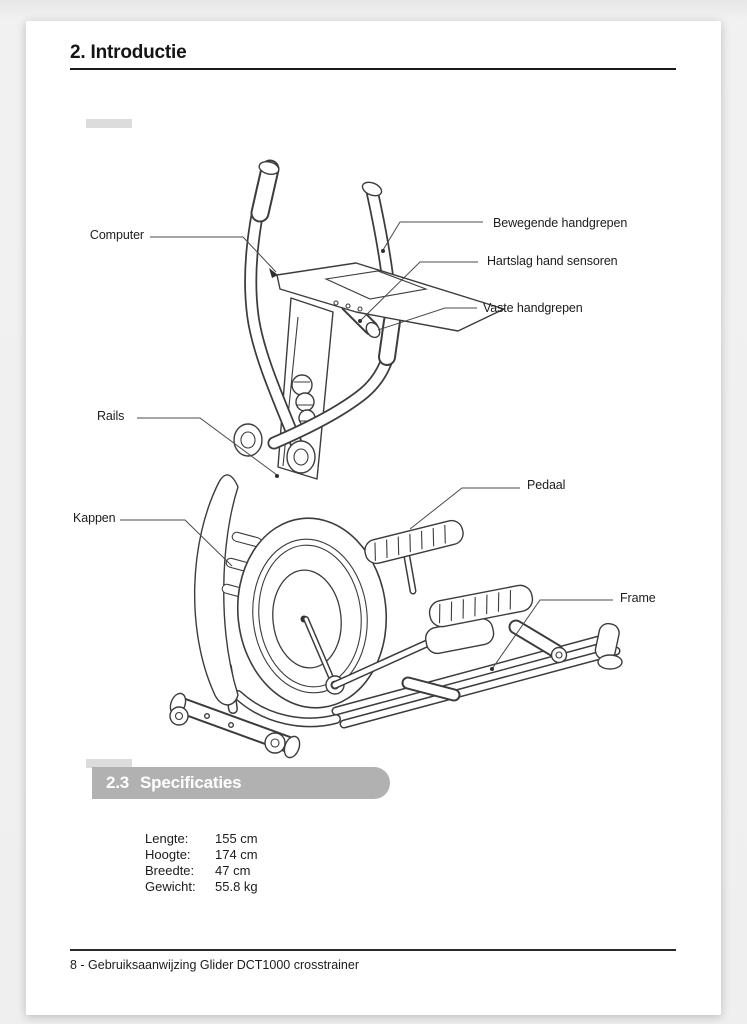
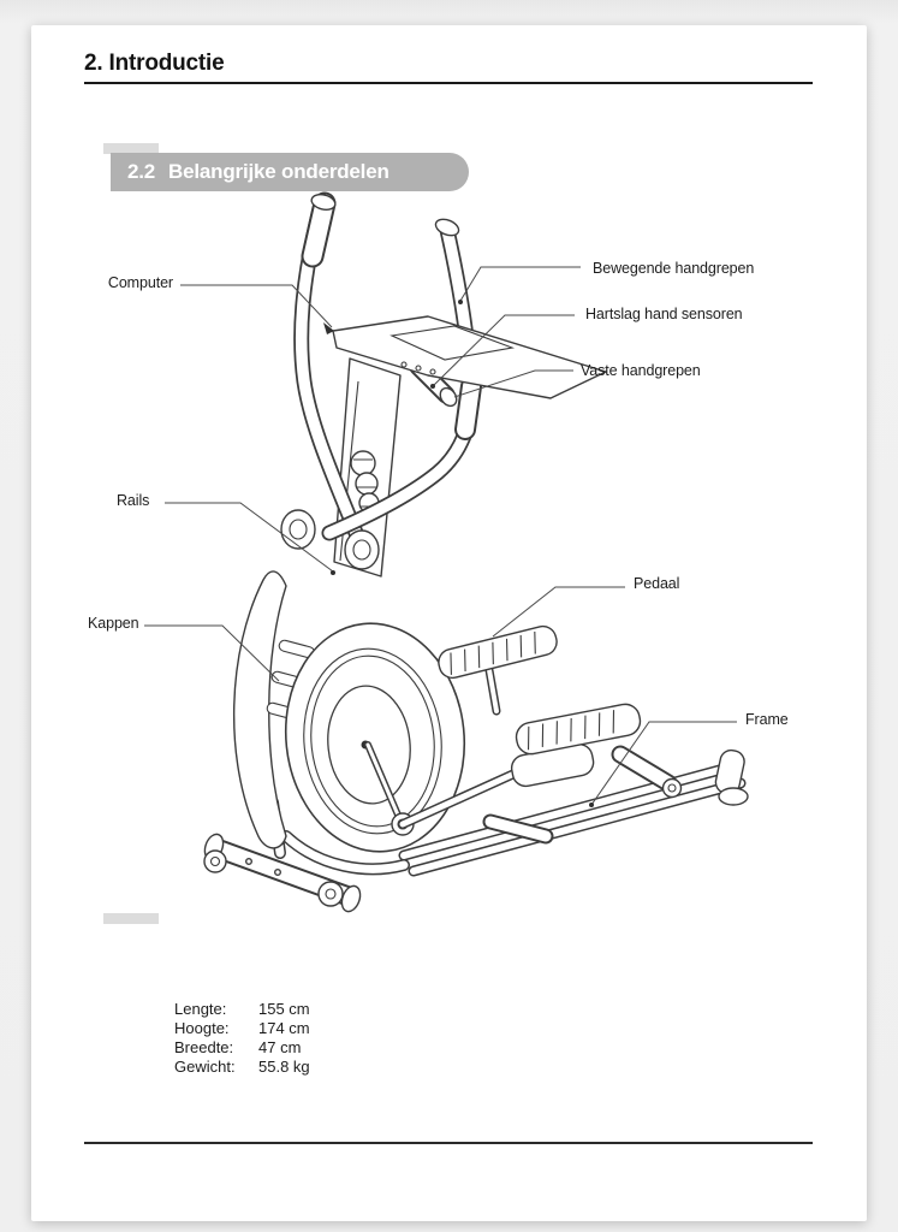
  2. Introductie
+ 2.2 Belangrijke onderdelen
  Computer
  Bewegende handgrepen
  Hartslag hand sensoren
  Vaste handgrepen
  Rails
  Kappen
  Pedaal
  Frame
- 2.3 Specificaties
  Lengte:
  155 cm
  Hoogte:
  174 cm
  Breedte:
  47 cm
  Gewicht:
  55.8 kg
- 8 - Gebruiksaanwijzing Glider DCT1000 crosstrainer
